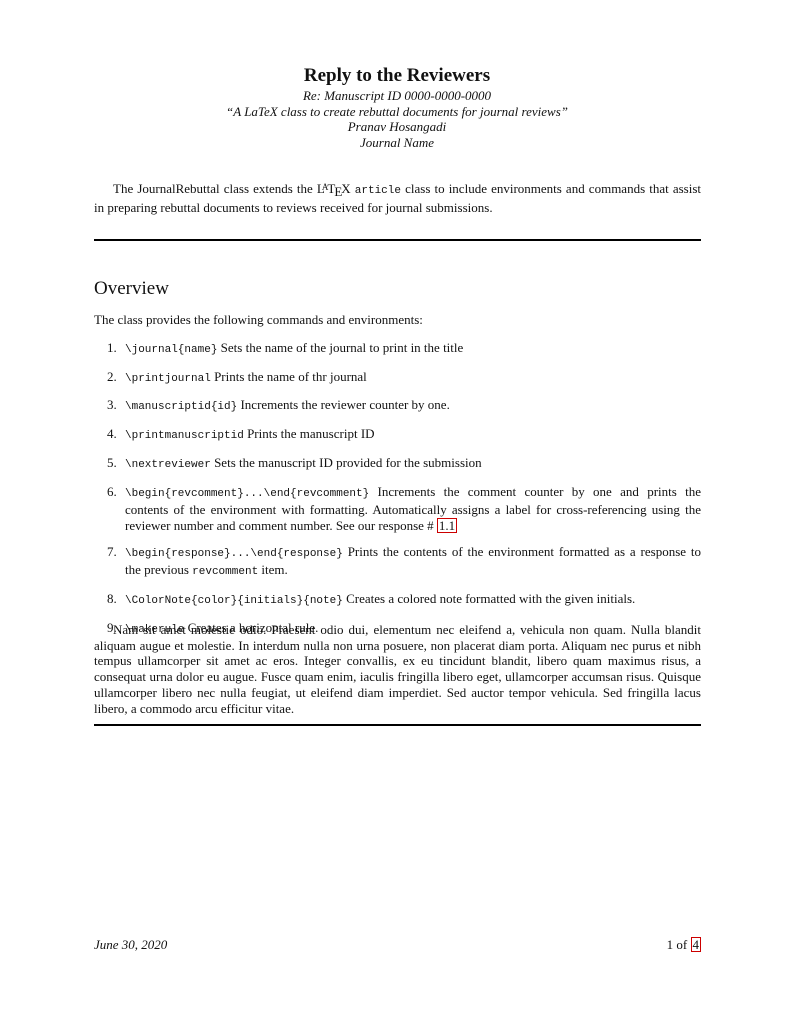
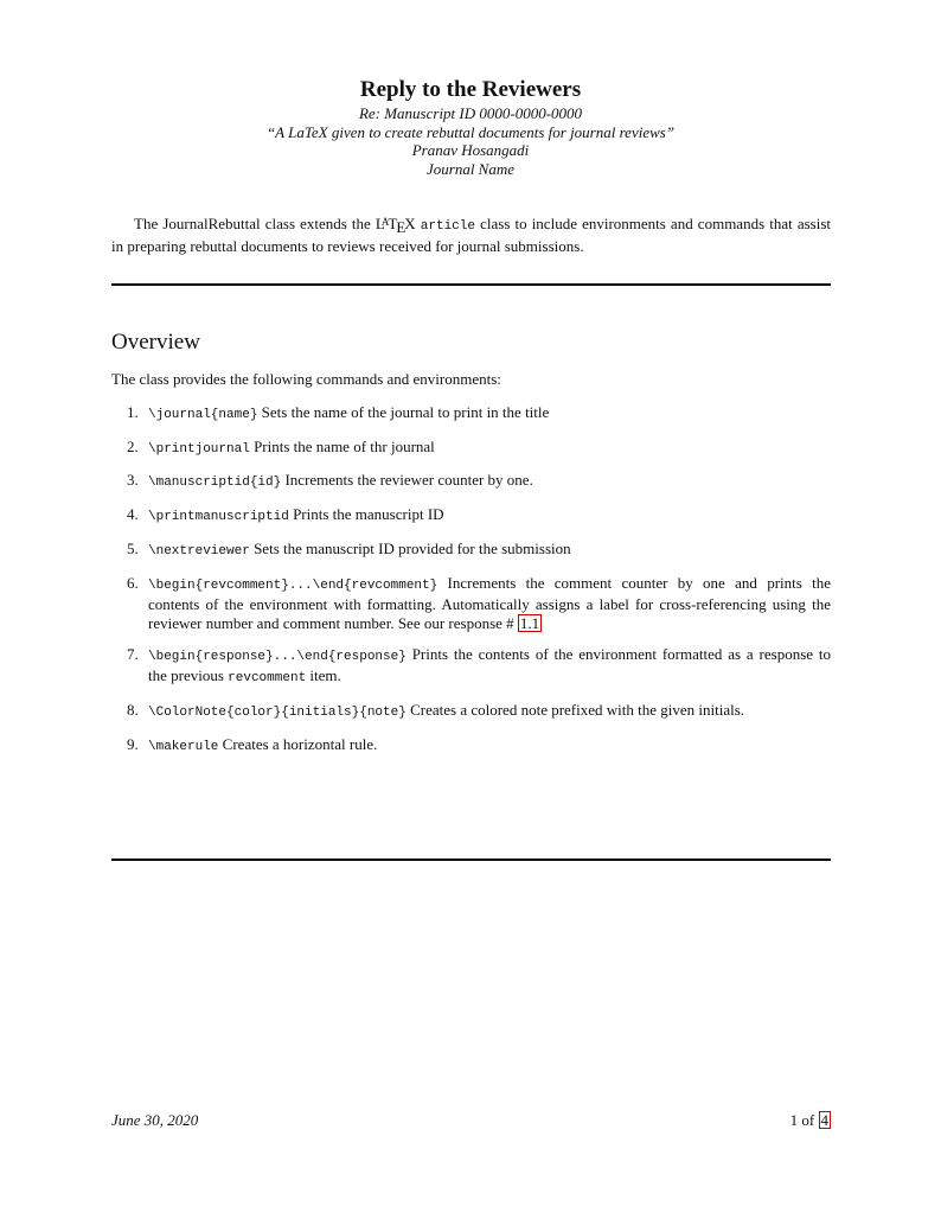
  Reply to the Reviewers
  Re: Manuscript ID 0000-0000-0000
- “A LaTeX class to create rebuttal documents for journal reviews”
+ “A LaTeX given to create rebuttal documents for journal reviews”
  Pranav Hosangadi
  Journal Name
  The JournalRebuttal class extends the LATEX article class to include environments and commands that assist in preparing rebuttal documents to reviews received for journal submissions.
  Overview
  The class provides the following commands and environments:
  1.
  \journal{name} Sets the name of the journal to print in the title
  2.
  \printjournal Prints the name of thr journal
  3.
  \manuscriptid{id} Increments the reviewer counter by one.
  4.
  \printmanuscriptid Prints the manuscript ID
  5.
  \nextreviewer Sets the manuscript ID provided for the submission
  6.
  \begin{revcomment}...\end{revcomment} Increments the comment counter by one and prints the contents of the environment with formatting. Automatically assigns a label for cross-referencing using the reviewer number and comment number. See our response # 1.1
  7.
  \begin{response}...\end{response} Prints the contents of the environment formatted as a response to the previous revcomment item.
  8.
- \ColorNote{color}{initials}{note} Creates a colored note formatted with the given initials.
+ \ColorNote{color}{initials}{note} Creates a colored note prefixed with the given initials.
  9.
  \makerule Creates a horizontal rule.
- Nam sit amet molestie odio. Praesent odio dui, elementum nec eleifend a, vehicula non quam. Nulla blandit aliquam augue et molestie. In interdum nulla non urna posuere, non placerat diam porta. Aliquam nec purus et nibh tempus ullamcorper sit amet ac eros. Integer convallis, ex eu tincidunt blandit, libero quam maximus risus, a consequat urna dolor eu augue. Fusce quam enim, iaculis fringilla libero eget, ullamcorper accumsan risus. Quisque ullamcorper libero nec nulla feugiat, ut eleifend diam imperdiet. Sed auctor tempor vehicula. Sed fringilla lacus libero, a commodo arcu efficitur vitae.
  June 30, 2020
  1 of 4
